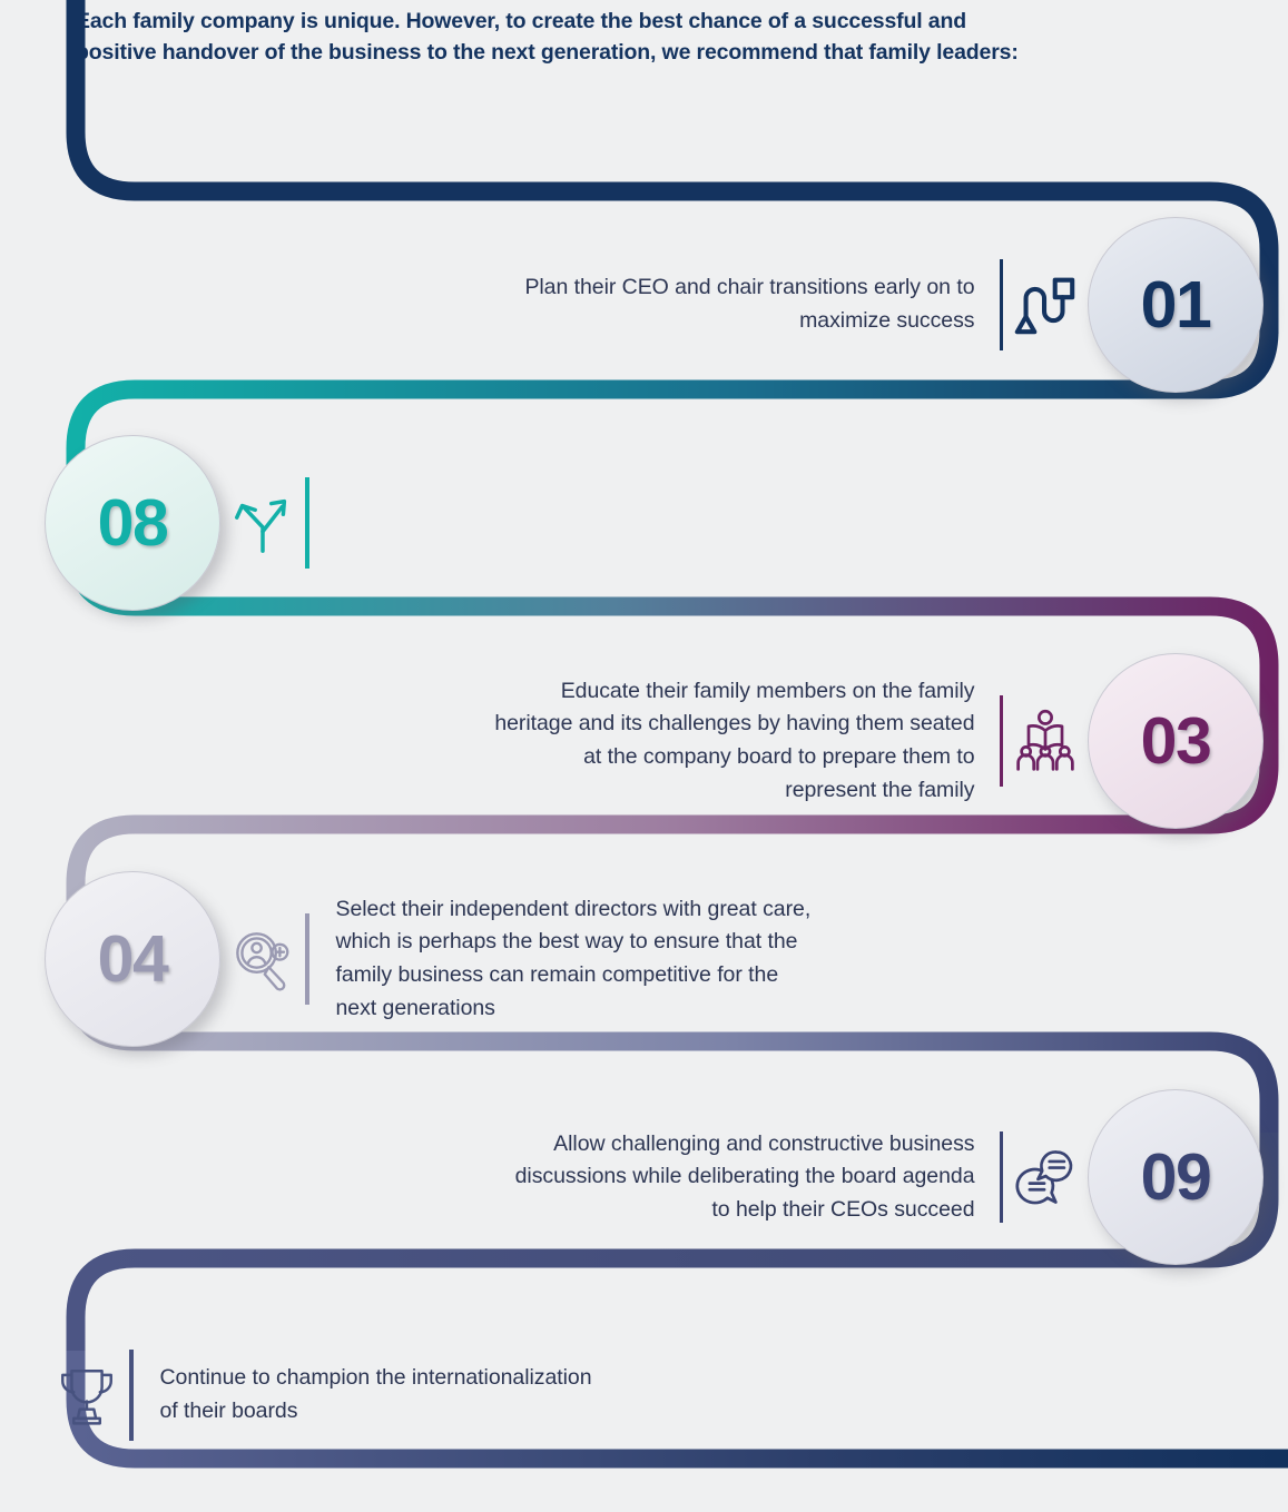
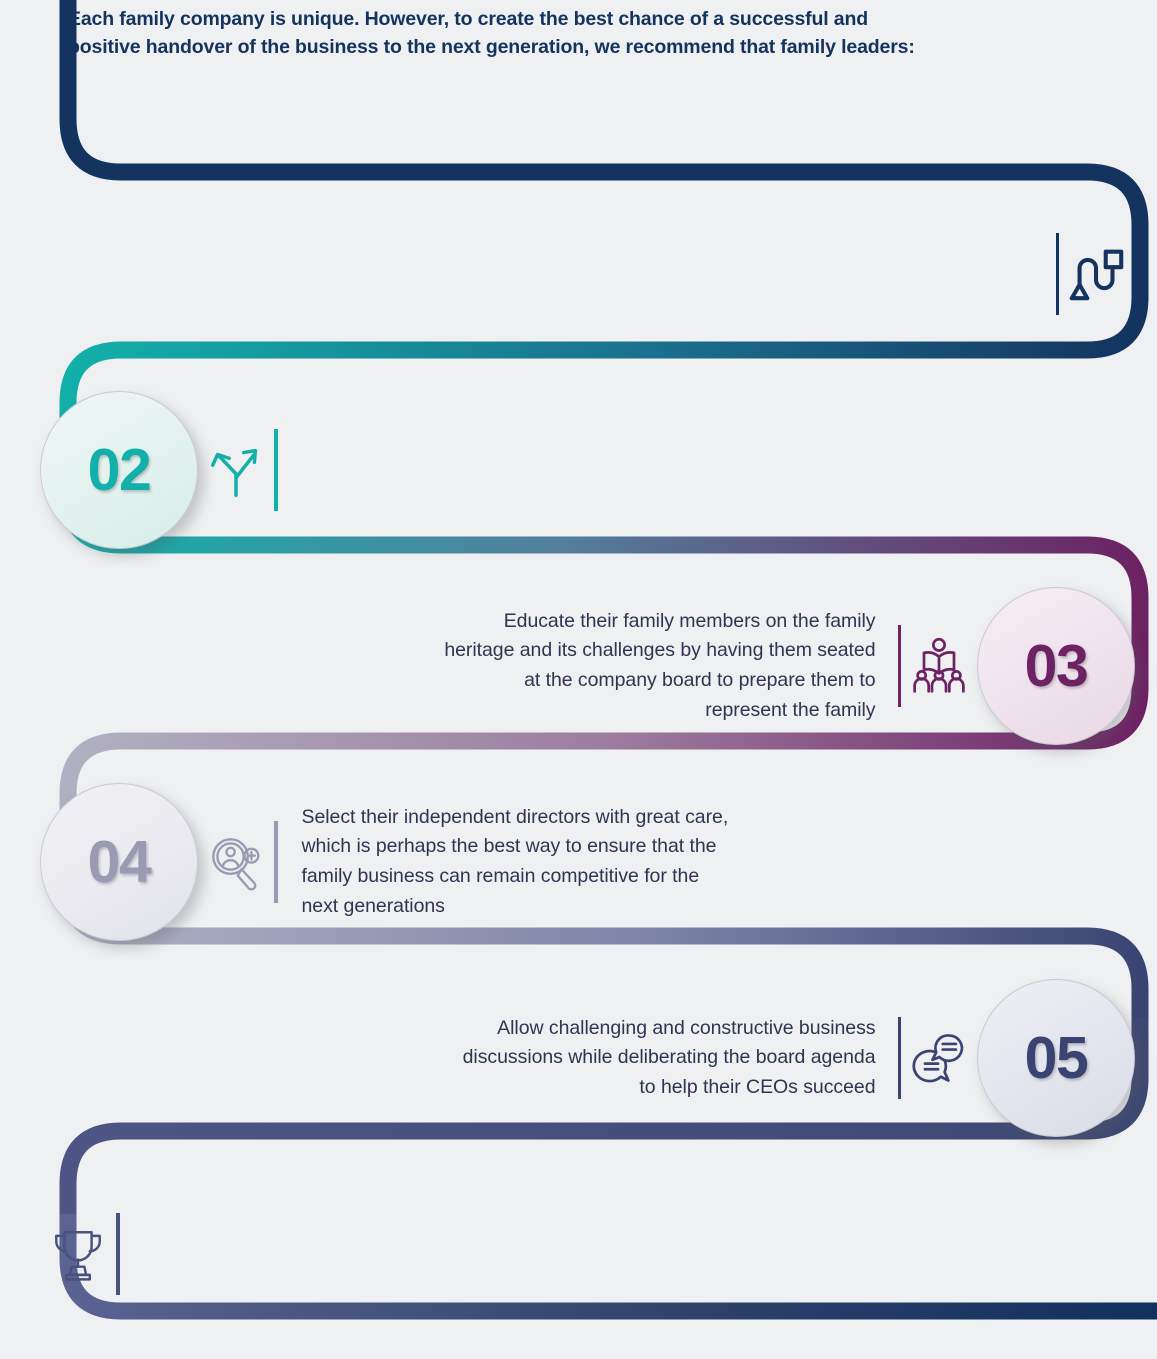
  Each family company is unique. However, to create the best chance of a successful and
  positive handover of the business to the next generation, we recommend that family leaders:
- Plan their CEO and chair transitions early on to
- maximize success
- 01
- 08
+ 02
  Educate their family members on the family
  heritage and its challenges by having them seated
  at the company board to prepare them to
  represent the family
  03
  04
  Select their independent directors with great care,
  which is perhaps the best way to ensure that the
  family business can remain competitive for the
  next generations
  Allow challenging and constructive business
  discussions while deliberating the board agenda
  to help their CEOs succeed
- 09
+ 05
- Continue to champion the internationalization
- of their boards
